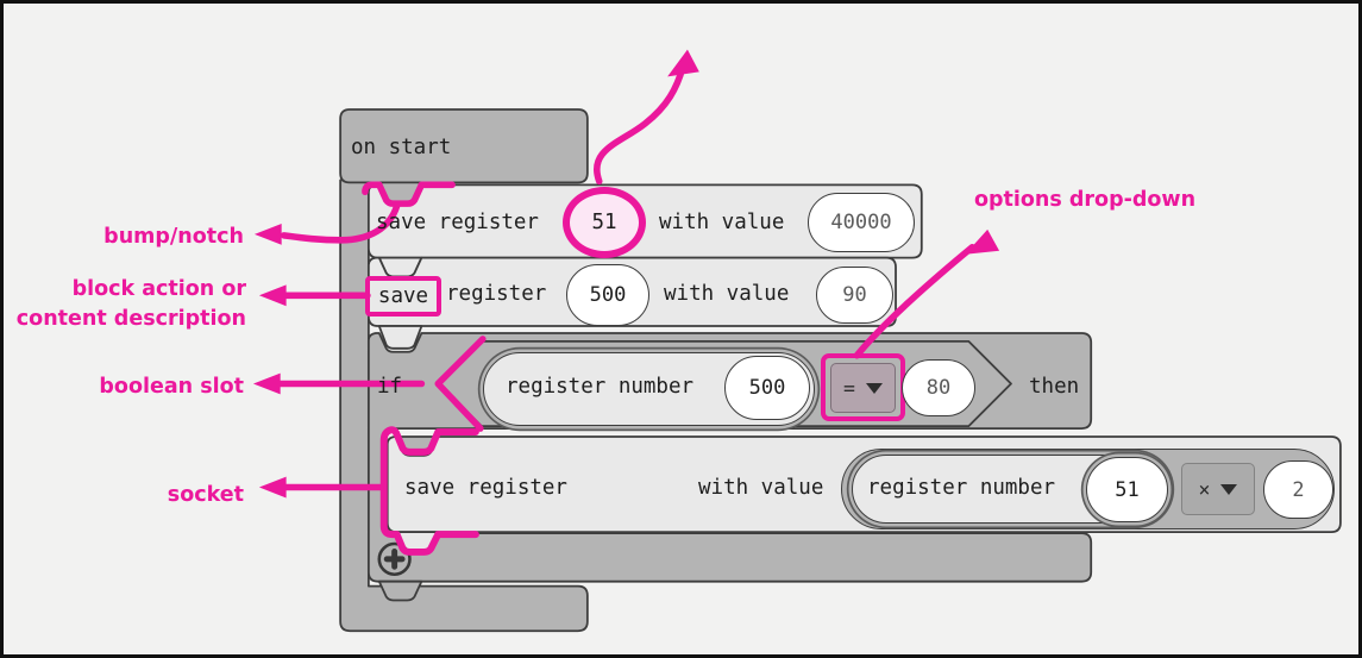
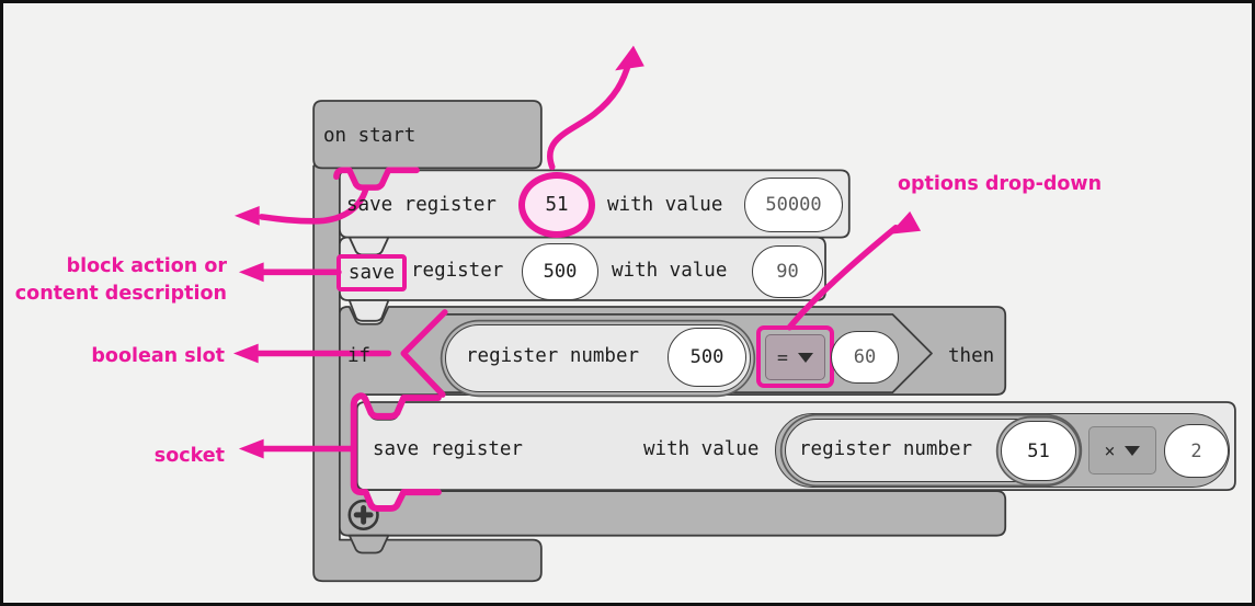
  on start
  save register
  51
  with value
- 40000
+ 50000
  save
  register
  500
  with value
  90
  if
  register number
  500
  =
- 80
+ 60
  then
  save register
  with value
  register number
  51
  ×
  2
  options drop-down
- bump/notch
  block action or
  content description
  boolean slot
  socket
